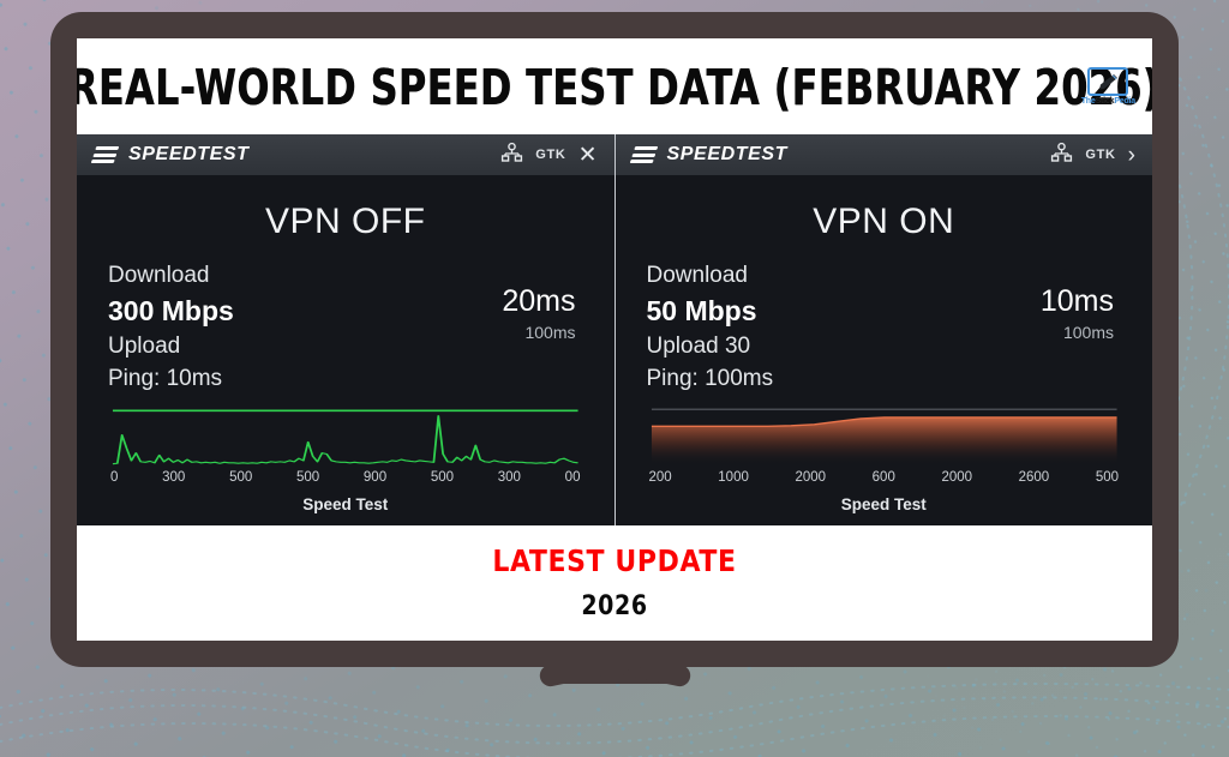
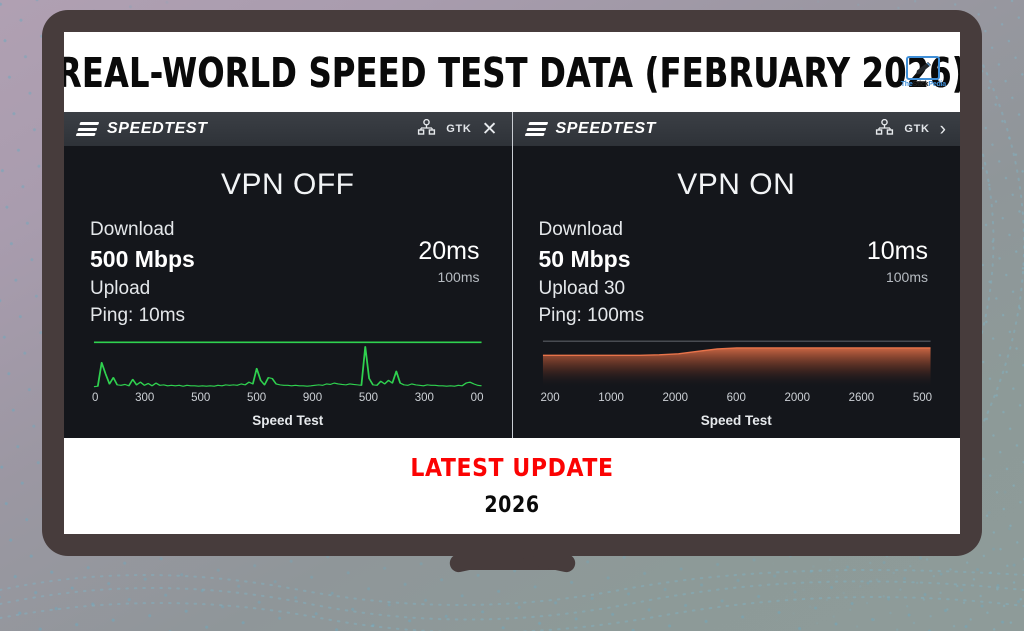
  REAL-WORLD SPEED TEST DATA (FEBRUARY 206)
  SPEEDTEST
  GTK
  ✕
  VPN OFF
  Download
- 300 Mbps
+ 500 Mbps
  Upload
  Ping: 10ms
  20ms
  100ms
  0
  300
  500
  500
  900
  500
  300
  00
  Speed Test
  SPEEDTEST
  GTK
  ›
  VPN ON
  Download
  50 Mbps
  Upload 30
  Ping: 100ms
  10ms
  100ms
  200
  1000
  2000
  600
  2000
  2600
  500
  Speed Test
  LATEST UPDATE
  2026
